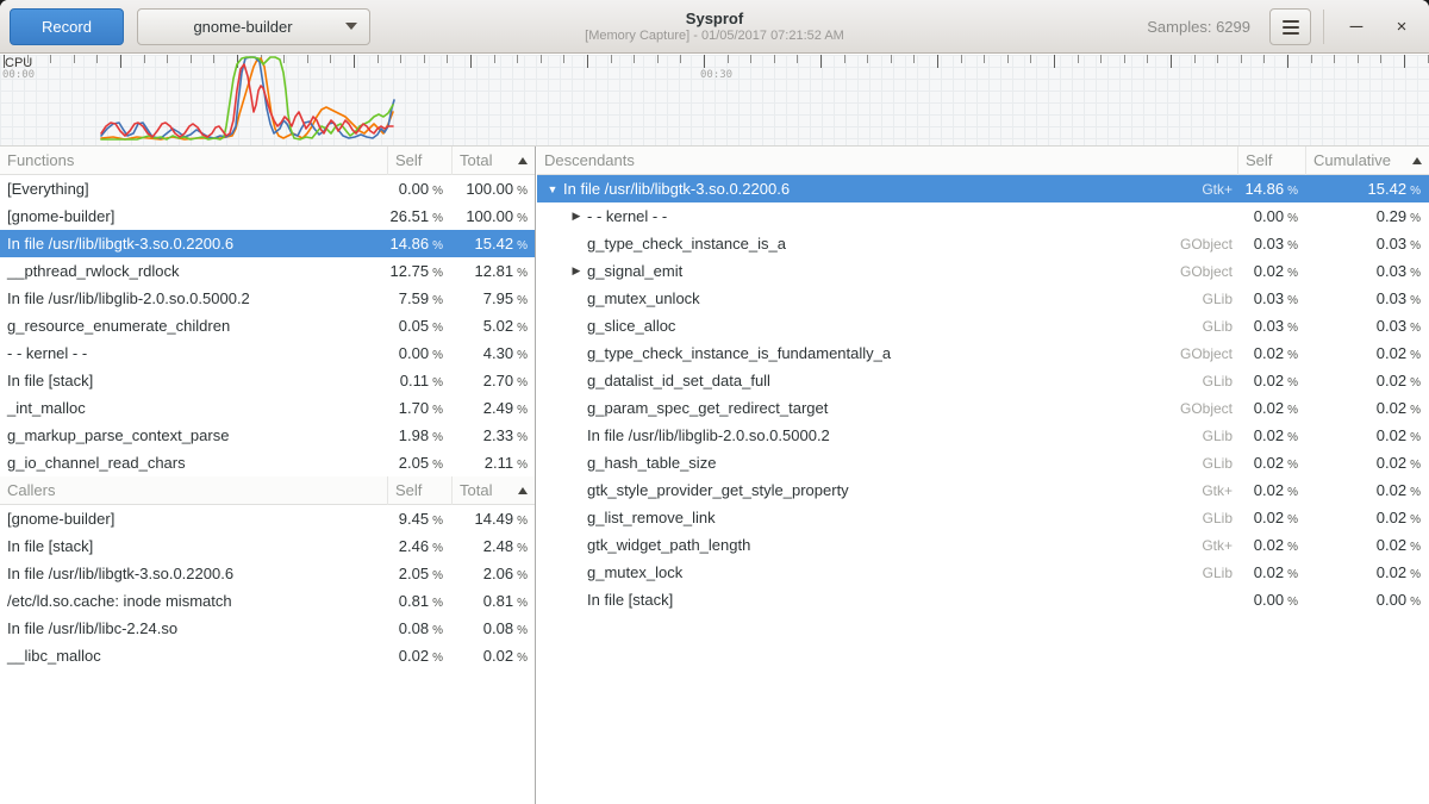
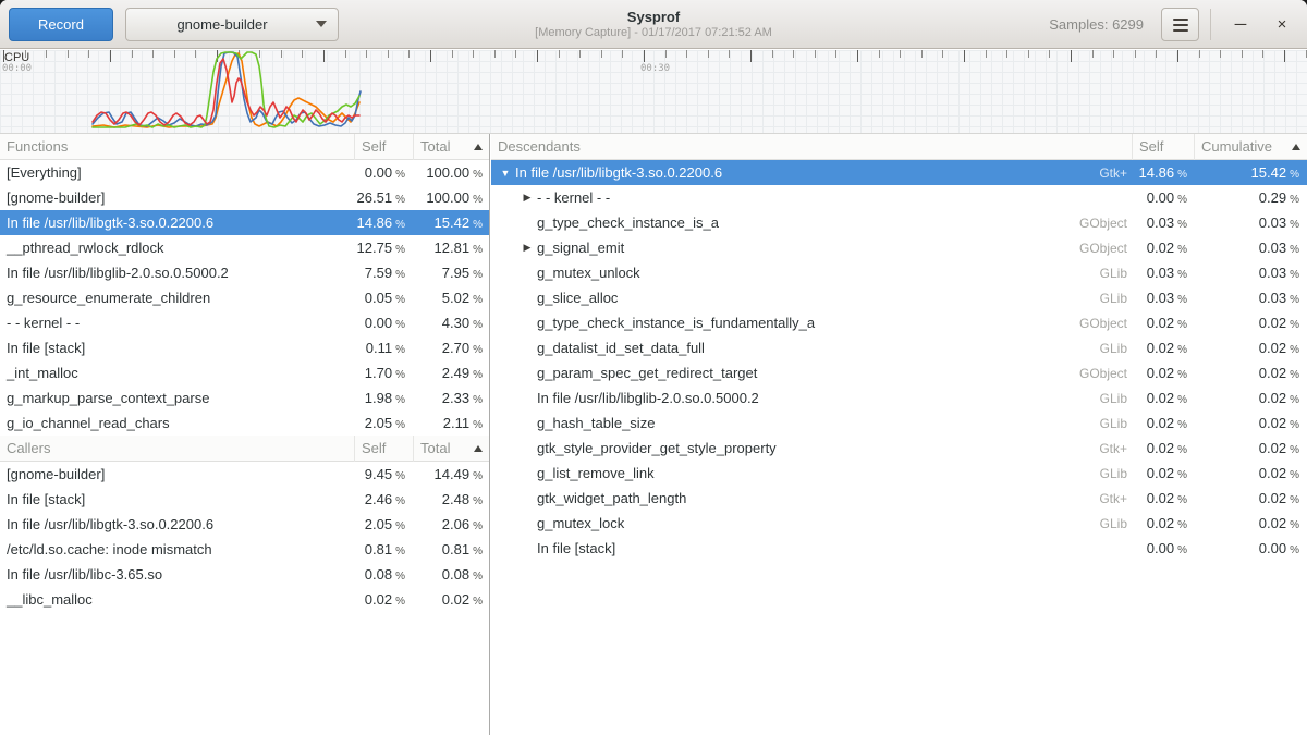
  Record
  gnome-builder
  Sysprof
- [Memory Capture] - 01/05/2017 07:21:52 AM
+ [Memory Capture] - 01/17/2017 07:21:52 AM
  Samples: 6299
  ─
  ×
  CPU
  00:00
  00:30
  Functions
  Self
  Total
  [Everything]
  0.00 %
  100.00 %
  [gnome-builder]
  26.51 %
  100.00 %
  In file /usr/lib/libgtk-3.so.0.2200.6
  14.86 %
  15.42 %
  __pthread_rwlock_rdlock
  12.75 %
  12.81 %
  In file /usr/lib/libglib-2.0.so.0.5000.2
  7.59 %
  7.95 %
  g_resource_enumerate_children
  0.05 %
  5.02 %
  - - kernel - -
  0.00 %
  4.30 %
  In file [stack]
  0.11 %
  2.70 %
  _int_malloc
  1.70 %
  2.49 %
  g_markup_parse_context_parse
  1.98 %
  2.33 %
  g_io_channel_read_chars
  2.05 %
  2.11 %
  Callers
  Self
  Total
  [gnome-builder]
  9.45 %
  14.49 %
  In file [stack]
  2.46 %
  2.48 %
  In file /usr/lib/libgtk-3.so.0.2200.6
  2.05 %
  2.06 %
  /etc/ld.so.cache: inode mismatch
  0.81 %
  0.81 %
- In file /usr/lib/libc-2.24.so
+ In file /usr/lib/libc-3.65.so
  0.08 %
  0.08 %
  __libc_malloc
  0.02 %
  0.02 %
  Descendants
  Self
  Cumulative
  ▼
  In file /usr/lib/libgtk-3.so.0.2200.6
  Gtk+
  14.86 %
  15.42 %
  ▶
  - - kernel - -
  0.00 %
  0.29 %
  g_type_check_instance_is_a
  GObject
  0.03 %
  0.03 %
  ▶
  g_signal_emit
  GObject
  0.02 %
  0.03 %
  g_mutex_unlock
  GLib
  0.03 %
  0.03 %
  g_slice_alloc
  GLib
  0.03 %
  0.03 %
  g_type_check_instance_is_fundamentally_a
  GObject
  0.02 %
  0.02 %
  g_datalist_id_set_data_full
  GLib
  0.02 %
  0.02 %
  g_param_spec_get_redirect_target
  GObject
  0.02 %
  0.02 %
  In file /usr/lib/libglib-2.0.so.0.5000.2
  GLib
  0.02 %
  0.02 %
  g_hash_table_size
  GLib
  0.02 %
  0.02 %
  gtk_style_provider_get_style_property
  Gtk+
  0.02 %
  0.02 %
  g_list_remove_link
  GLib
  0.02 %
  0.02 %
  gtk_widget_path_length
  Gtk+
  0.02 %
  0.02 %
  g_mutex_lock
  GLib
  0.02 %
  0.02 %
  In file [stack]
  0.00 %
  0.00 %
